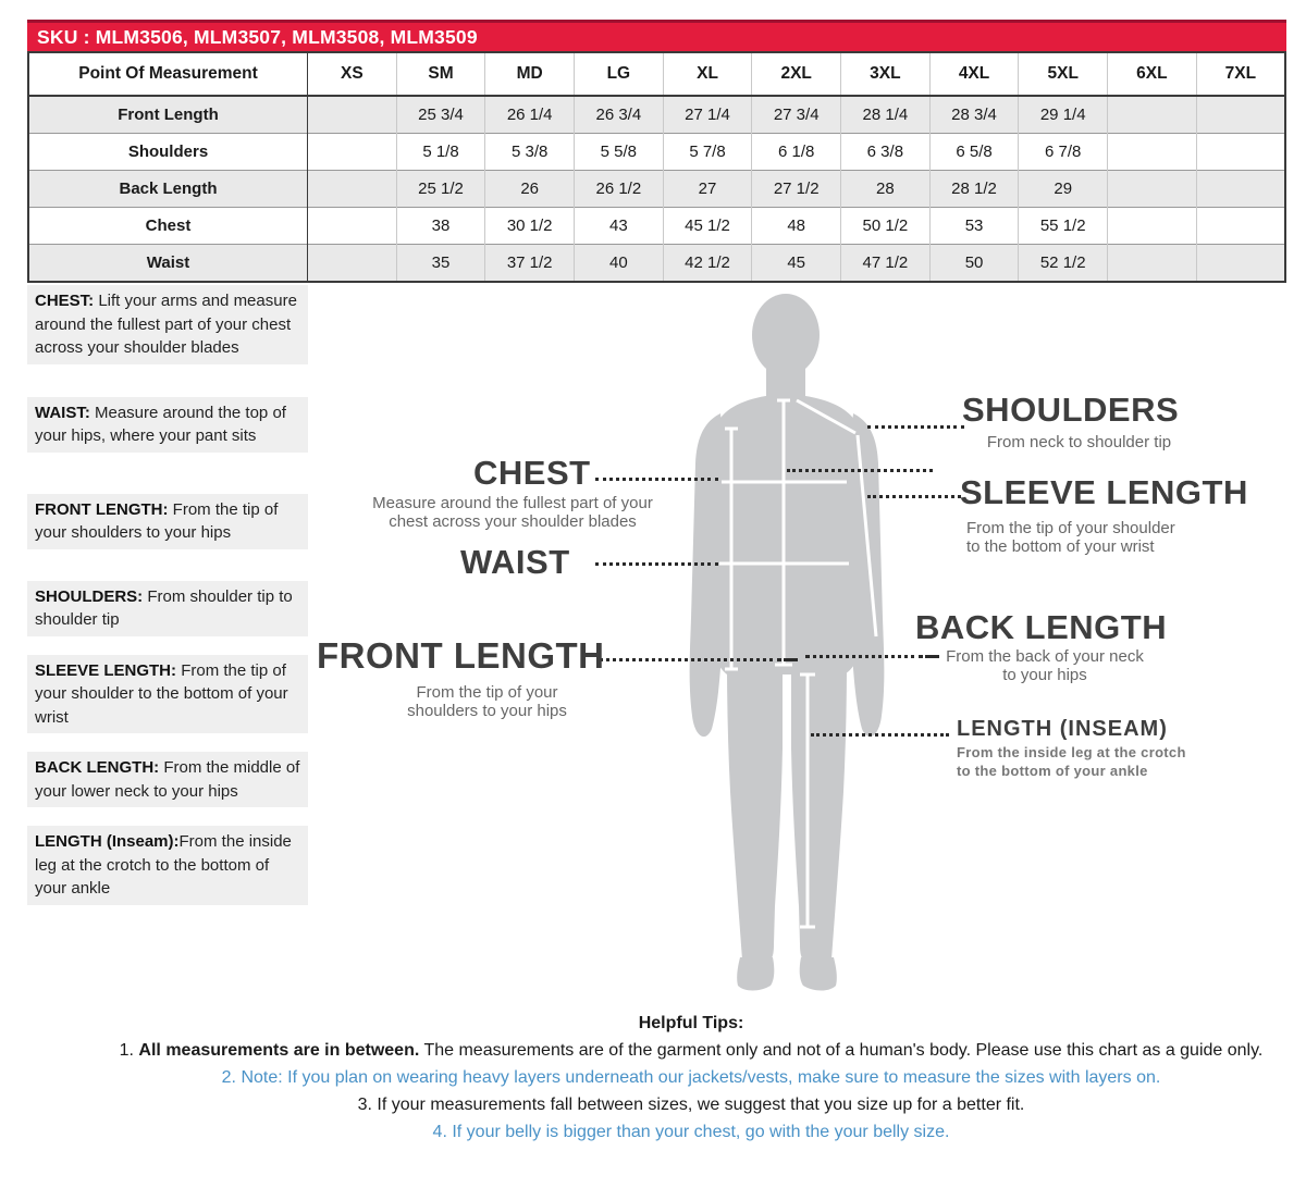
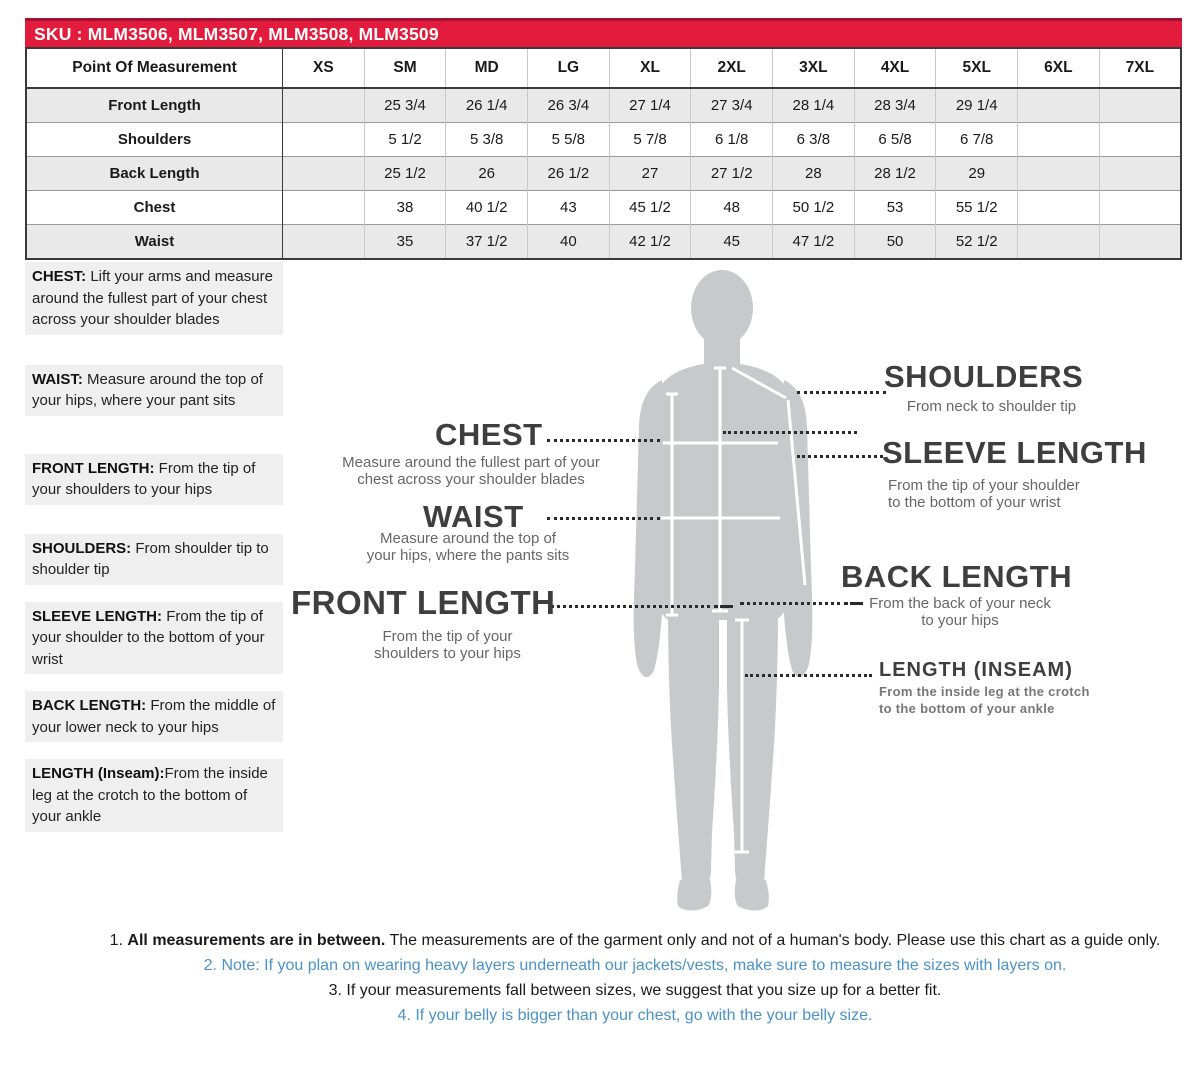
  SKU : MLM3506, MLM3507, MLM3508, MLM3509
  Point Of Measurement	XS	SM	MD	LG	XL	2XL	3XL	4XL	5XL	6XL	7XL
  Front Length		25 3/4	26 1/4	26 3/4	27 1/4	27 3/4	28 1/4	28 3/4	29 1/4
- Shoulders		5 1/8	5 3/8	5 5/8	5 7/8	6 1/8	6 3/8	6 5/8	6 7/8
+ Shoulders		5 1/2	5 3/8	5 5/8	5 7/8	6 1/8	6 3/8	6 5/8	6 7/8
  Back Length		25 1/2	26	26 1/2	27	27 1/2	28	28 1/2	29
- Chest		38	30 1/2	43	45 1/2	48	50 1/2	53	55 1/2
+ Chest		38	40 1/2	43	45 1/2	48	50 1/2	53	55 1/2
  Waist		35	37 1/2	40	42 1/2	45	47 1/2	50	52 1/2
  CHEST: Lift your arms and measure around the fullest part of your chest across your shoulder blades
  WAIST: Measure around the top of your hips, where your pant sits
  FRONT LENGTH: From the tip of your shoulders to your hips
  SHOULDERS: From shoulder tip to shoulder tip
  SLEEVE LENGTH: From the tip of your shoulder to the bottom of your wrist
  BACK LENGTH: From the middle of your lower neck to your hips
  LENGTH (Inseam):From the inside leg at the crotch to the bottom of your ankle
  CHEST
  Measure around the fullest part of your
  chest across your shoulder blades
  WAIST
+ Measure around the top of
+ your hips, where the pants sits
  FRONT LENGTH
  From the tip of your
  shoulders to your hips
  SHOULDERS
  From neck to shoulder tip
  SLEEVE LENGTH
  From the tip of your shoulder
  to the bottom of your wrist
  BACK LENGTH
  From the back of your neck
  to your hips
  LENGTH (INSEAM)
  From the inside leg at the crotch
  to the bottom of your ankle
- Helpful Tips:
  1. All measurements are in between. The measurements are of the garment only and not of a human's body. Please use this chart as a guide only.
  2. Note: If you plan on wearing heavy layers underneath our jackets/vests, make sure to measure the sizes with layers on.
  3. If your measurements fall between sizes, we suggest that you size up for a better fit.
  4. If your belly is bigger than your chest, go with the your belly size.
